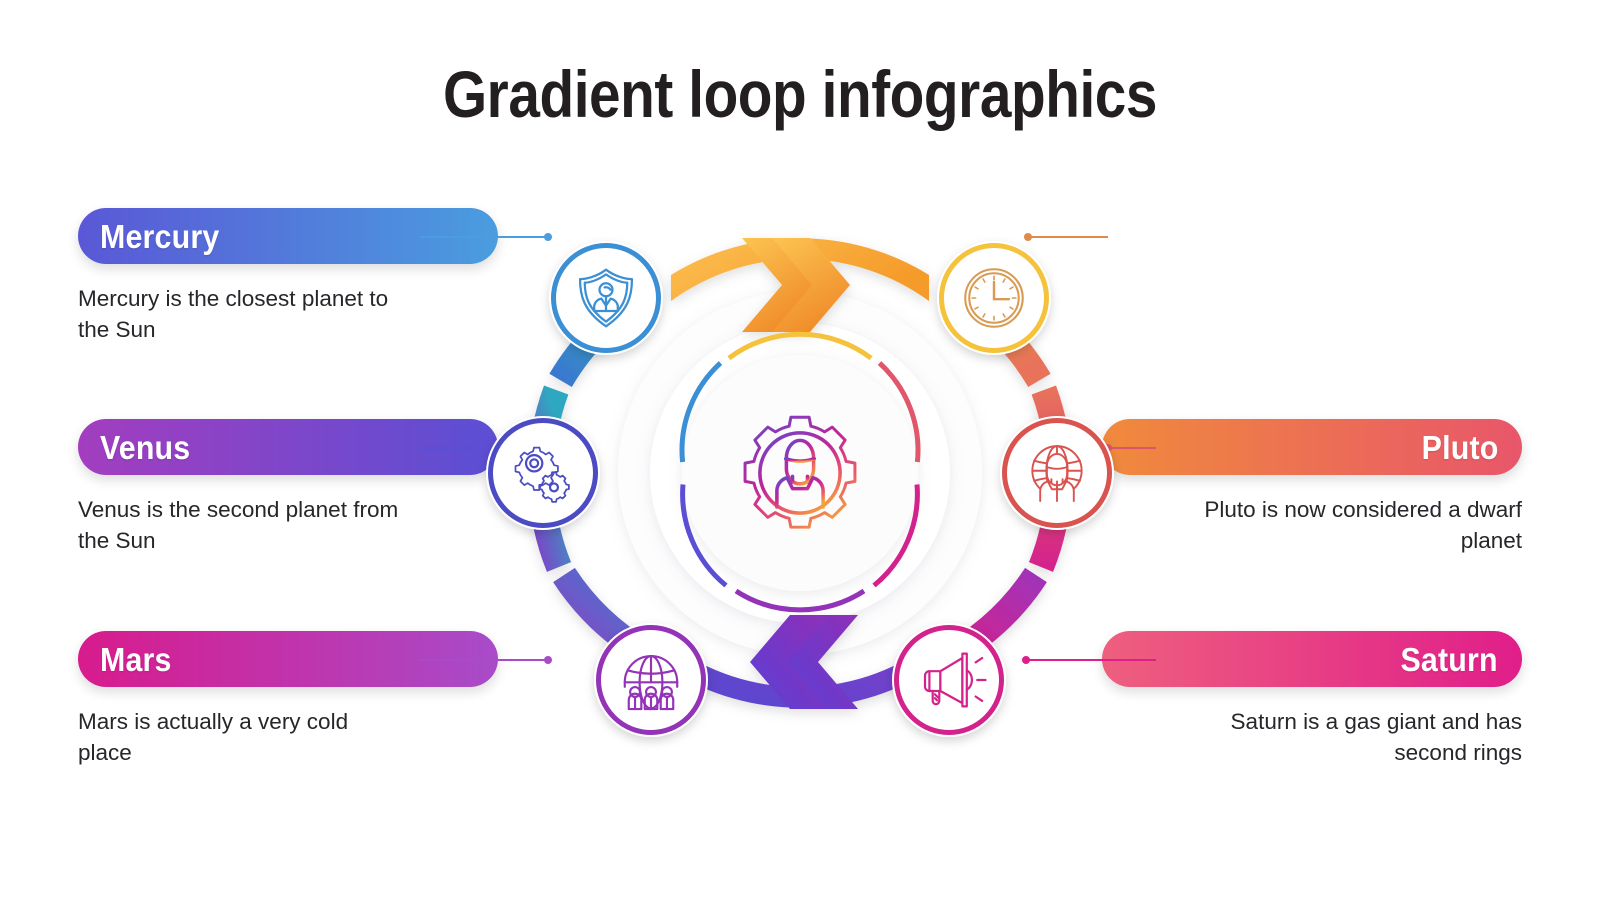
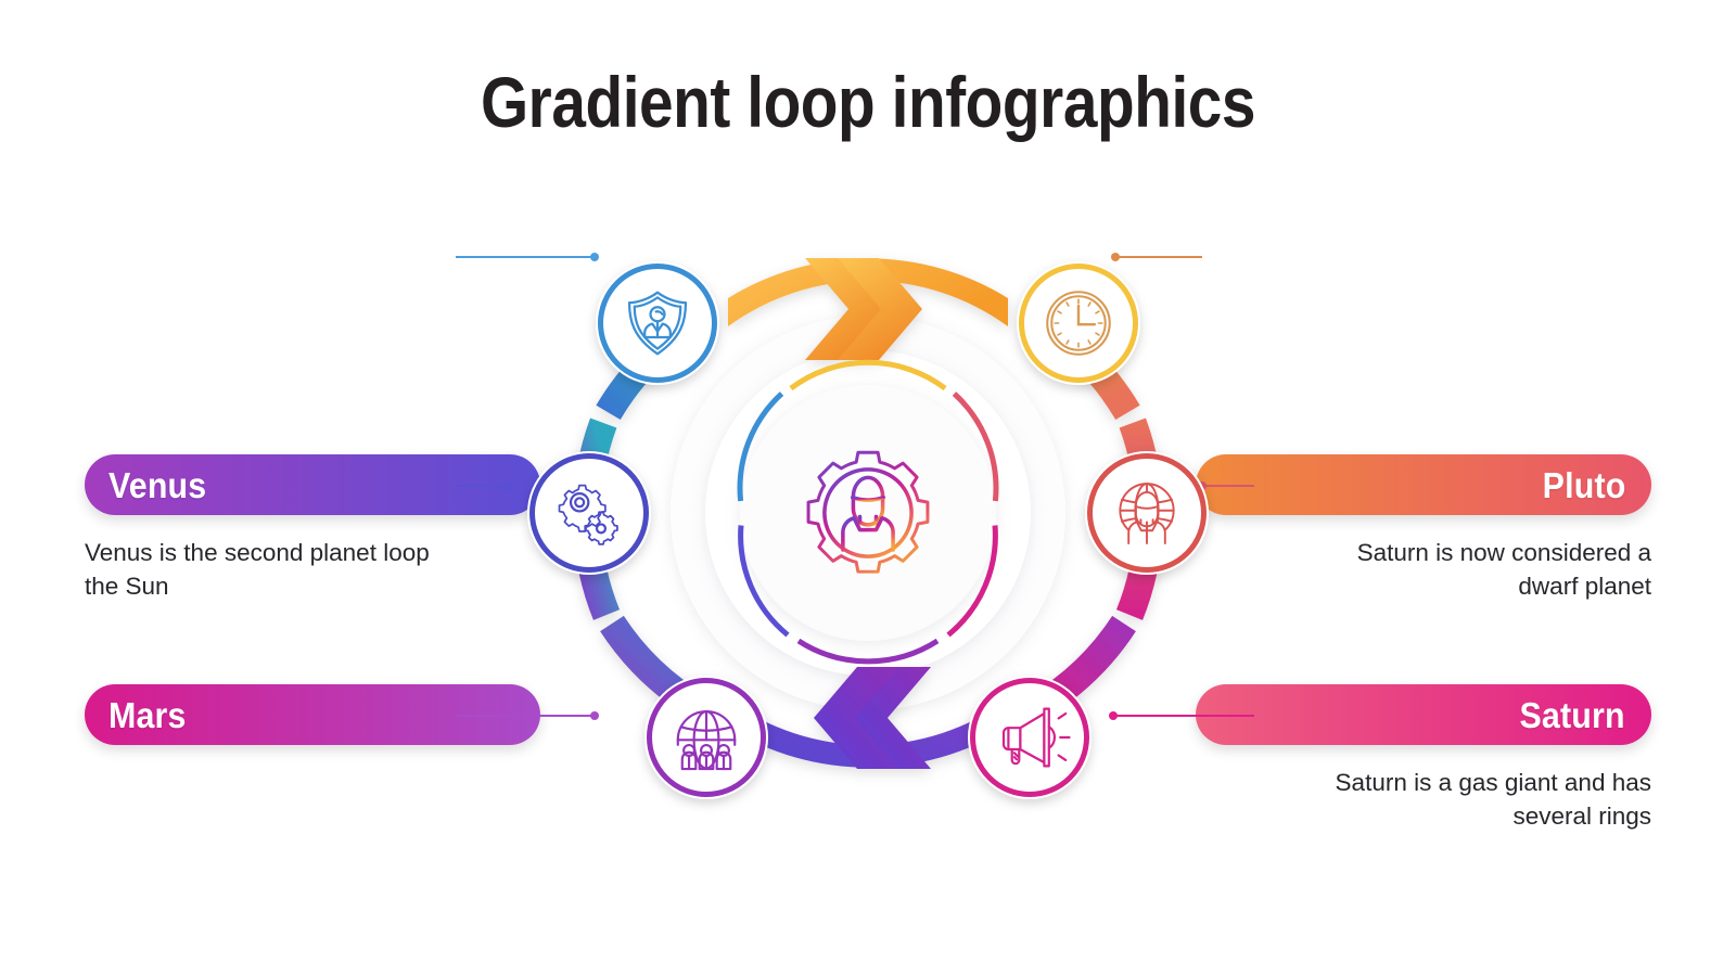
  Gradient loop infographics
- Mercury
- Mercury is the closest planet to the Sun
  Venus
- Venus is the second planet from the Sun
+ Venus is the second planet loop the Sun
  Mars
- Mars is actually a very cold place
  Pluto
- Pluto is now considered a dwarf planet
+ Saturn is now considered a dwarf planet
  Saturn
- Saturn is a gas giant and has second rings
+ Saturn is a gas giant and has several rings
